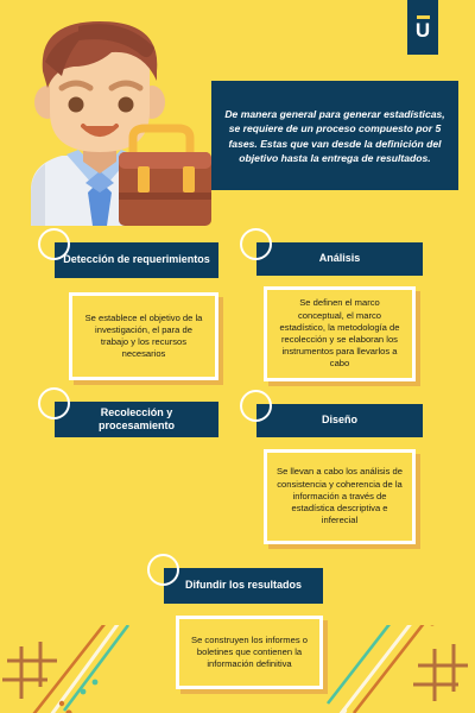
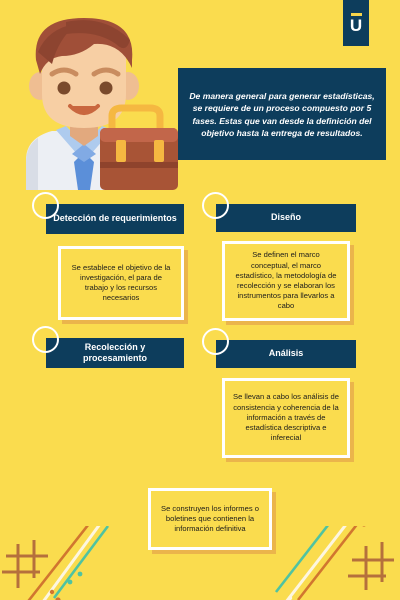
  U
  De manera general para generar estadísticas, se requiere de un proceso compuesto por 5 fases. Estas que van desde la definición del objetivo hasta la entrega de resultados.
  Detección de requerimientos
  Se establece el objetivo de la investigación, el para de trabajo y los recursos necesarios
- Análisis
+ Diseño
  Se definen el marco conceptual, el marco estadístico, la metodología de recolección y se elaboran los instrumentos para llevarlos a cabo
  Recolección y procesamiento
- Diseño
+ Análisis
  Se llevan a cabo los análisis de consistencia y coherencia de la información a través de estadística descriptiva e inferecial
- Difundir los resultados
  Se construyen los informes o boletines que contienen la información definitiva
